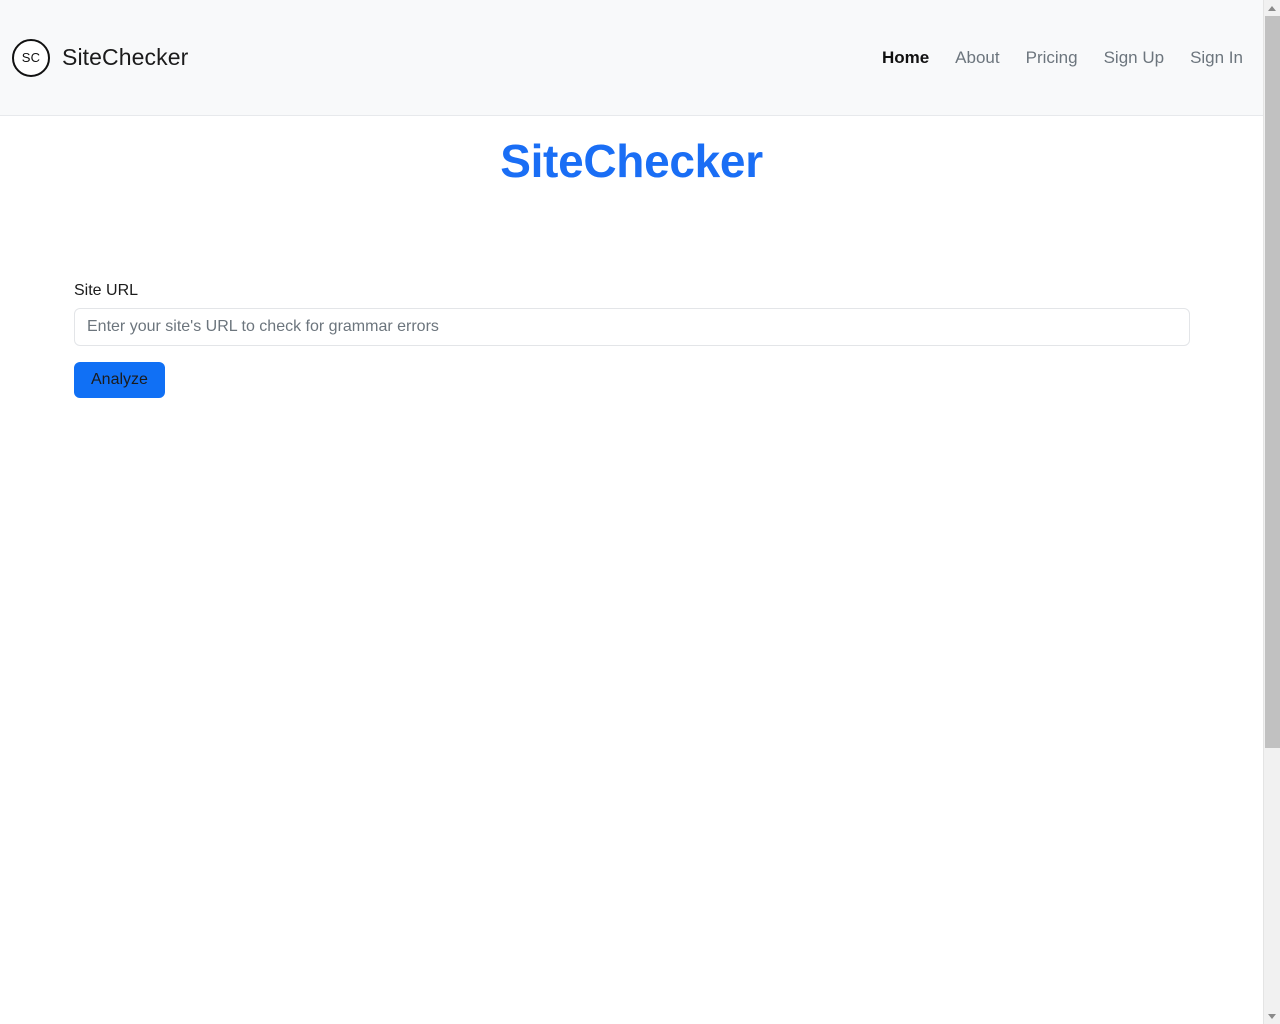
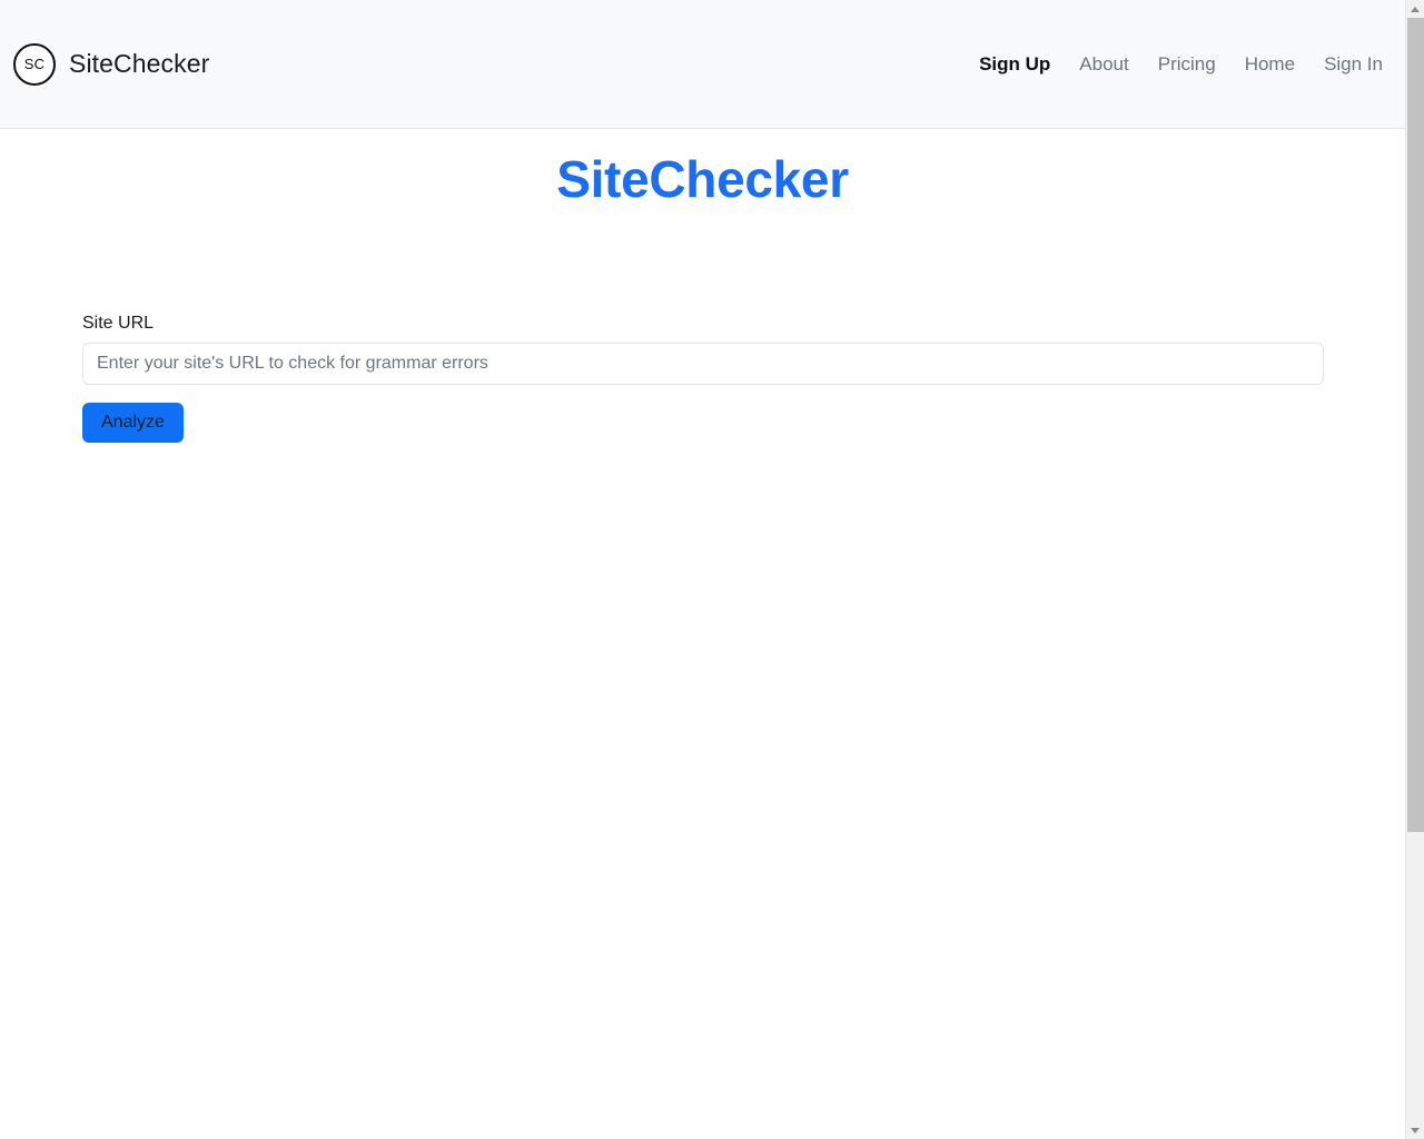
  SC
  SiteChecker
- Home
+ Sign Up
  About
  Pricing
- Sign Up
+ Home
  Sign In
  SiteChecker
  Site URL
  Enter your site's URL to check for grammar errors
  Analyze
